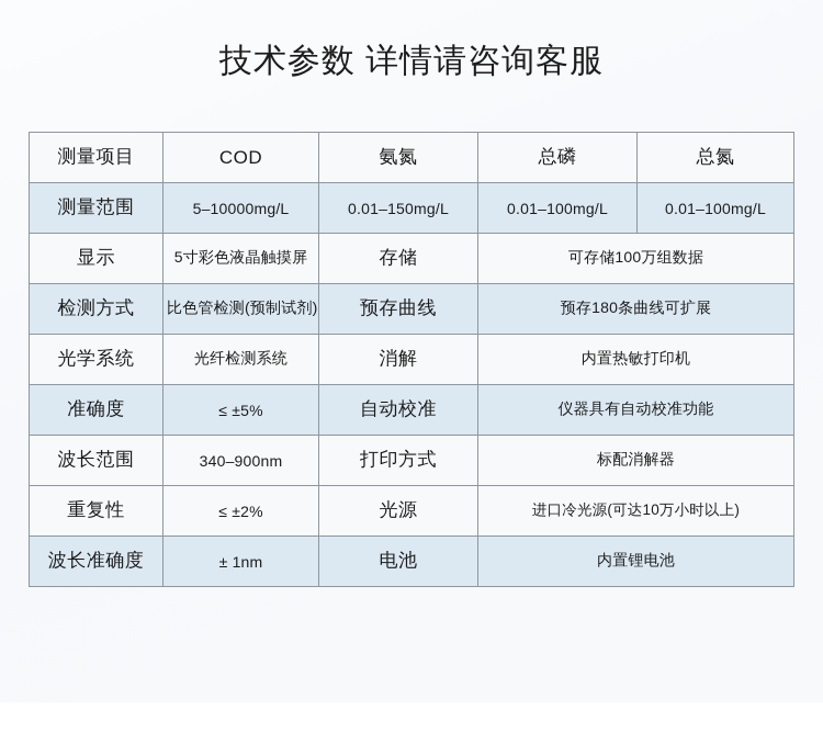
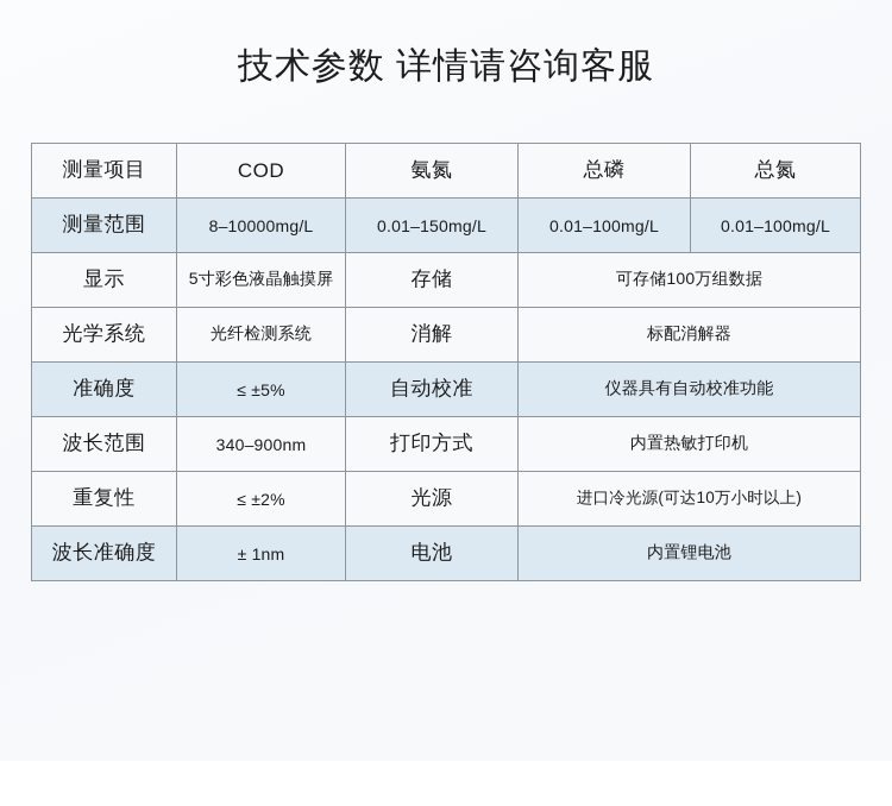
  技术参数 详情请咨询客服
  测量项目	COD	氨氮	总磷	总氮
- 测量范围	5–10000mg/L	0.01–150mg/L	0.01–100mg/L	0.01–100mg/L
+ 测量范围	8–10000mg/L	0.01–150mg/L	0.01–100mg/L	0.01–100mg/L
  显示	5寸彩色液晶触摸屏	存储	可存储100万组数据
- 检测方式	比色管检测(预制试剂)	预存曲线	预存180条曲线可扩展
- 光学系统	光纤检测系统	消解	内置热敏打印机
+ 光学系统	光纤检测系统	消解	标配消解器
  准确度	≤ ±5%	自动校准	仪器具有自动校准功能
- 波长范围	340–900nm	打印方式	标配消解器
+ 波长范围	340–900nm	打印方式	内置热敏打印机
  重复性	≤ ±2%	光源	进口冷光源(可达10万小时以上)
  波长准确度	± 1nm	电池	内置锂电池
